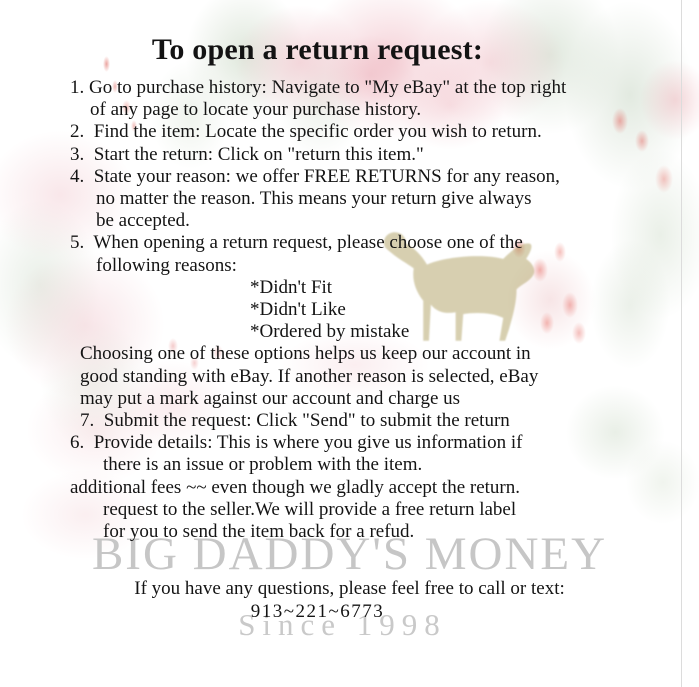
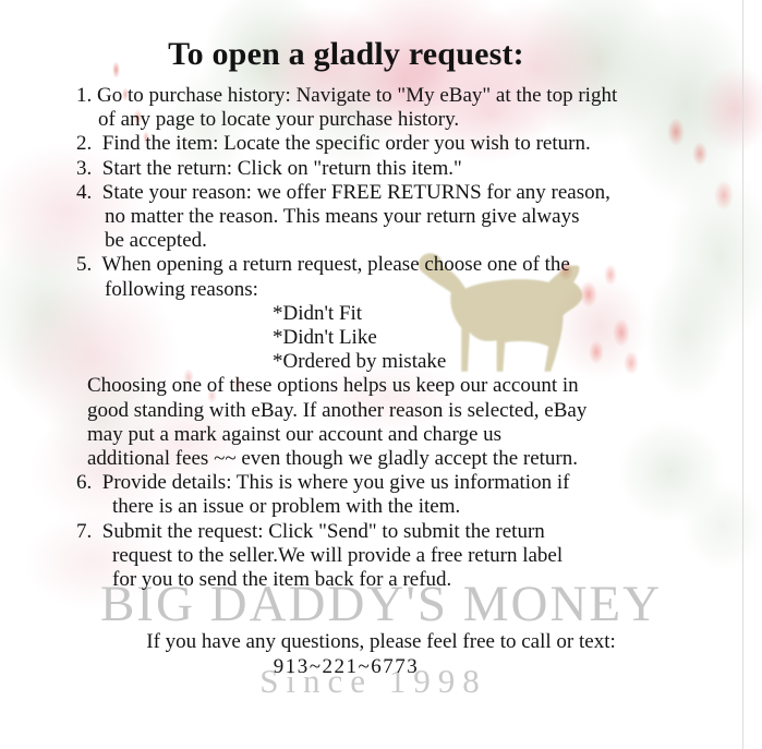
  BIG DADDY'S MONEY
  Since 1998
- To open a return request:
+ To open a gladly request:
  1. Go to purchase history: Navigate to "My eBay" at the top right
  of any page to locate your purchase history.
  2. Find the item: Locate the specific order you wish to return.
  3. Start the return: Click on "return this item."
  4. State your reason: we offer FREE RETURNS for any reason,
  no matter the reason. This means your return give always
  be accepted.
  5. When opening a return request, please choose one of the
  following reasons:
  *Didn't Fit
  *Didn't Like
  *Ordered by mistake
  Choosing one of these options helps us keep our account in
  good standing with eBay. If another reason is selected, eBay
  may put a mark against our account and charge us
- 7. Submit the request: Click "Send" to submit the return
+ additional fees ~~ even though we gladly accept the return.
  6. Provide details: This is where you give us information if
  there is an issue or problem with the item.
- additional fees ~~ even though we gladly accept the return.
+ 7. Submit the request: Click "Send" to submit the return
  request to the seller.We will provide a free return label
  for you to send the item back for a refud.
  If you have any questions, please feel free to call or text:
  913~221~6773
